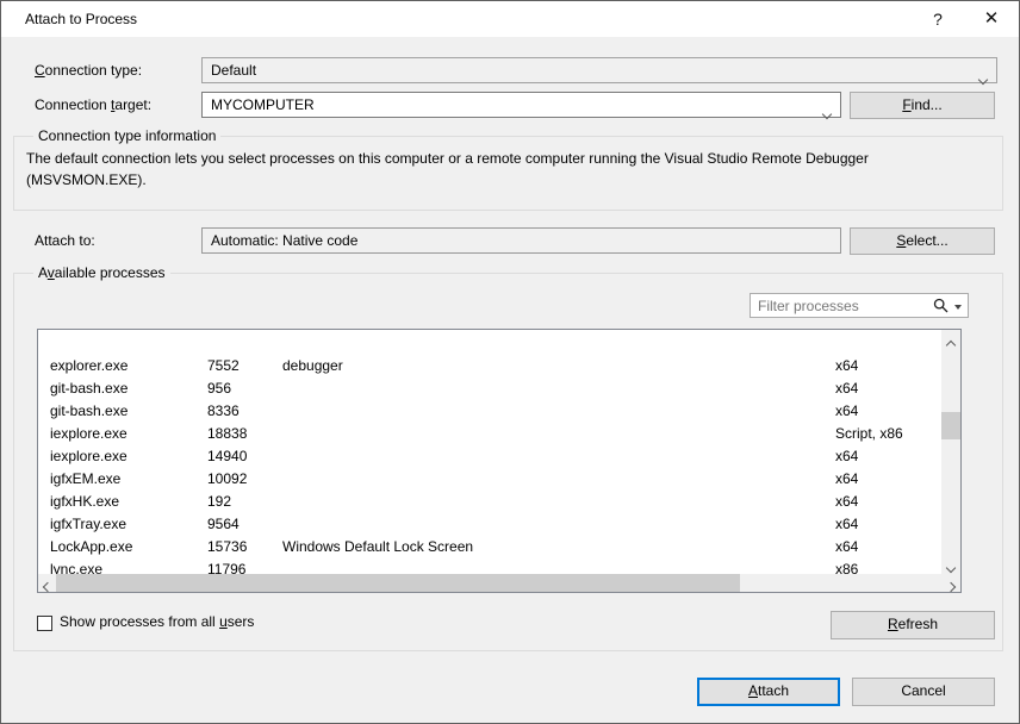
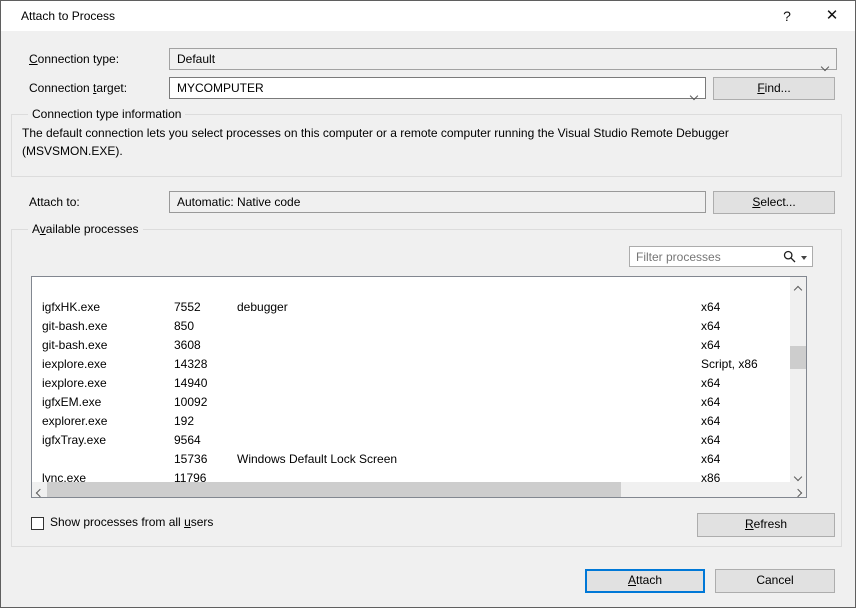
  Attach to Process
  ?
  ✕
  Connection type:
  Default
  Connection target:
  MYCOMPUTER
  Find...
  Connection type information
  The default connection lets you select processes on this computer or a remote computer running the Visual Studio Remote Debugger
  (MSVSMON.EXE).
  Attach to:
  Automatic: Native code
  Select...
  Available processes
  Filter processes
- explorer.exe
+ igfxHK.exe
  7552
  debugger
  x64
  git-bash.exe
- 956
+ 850
  x64
  git-bash.exe
- 8336
+ 3608
  x64
  iexplore.exe
- 18838
+ 14328
  Script, x86
  iexplore.exe
  14940
  x64
  igfxEM.exe
  10092
  x64
- igfxHK.exe
+ explorer.exe
  192
  x64
  igfxTray.exe
  9564
  x64
- LockApp.exe
  15736
  Windows Default Lock Screen
  x64
  lync.exe
  11796
  x86
  Show processes from all users
  Refresh
  Attach
  Cancel
